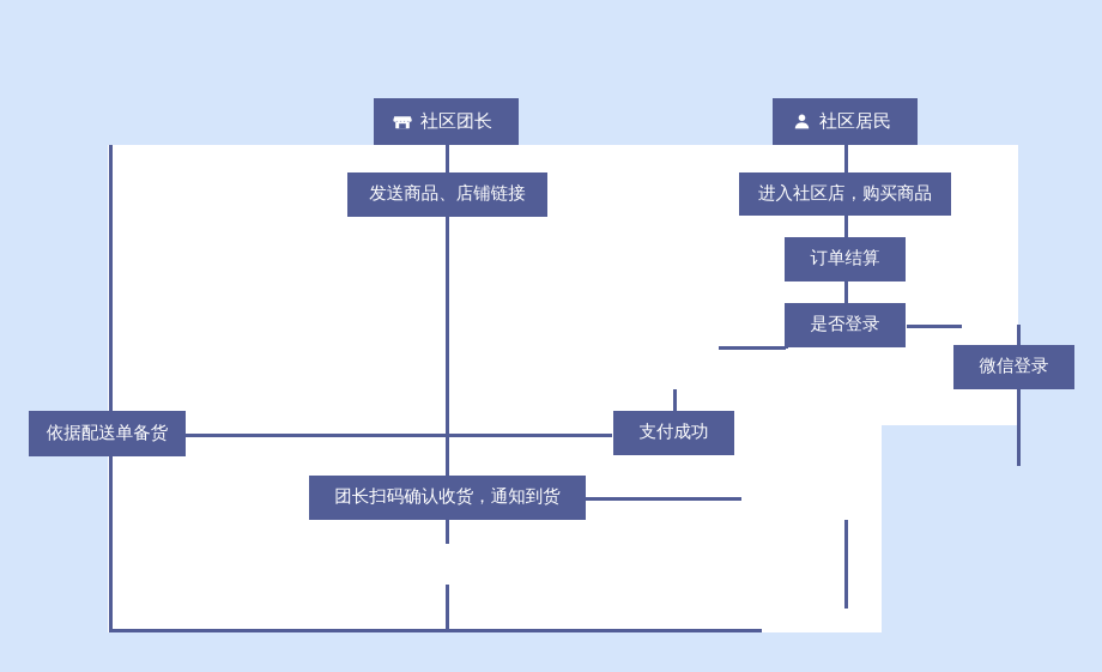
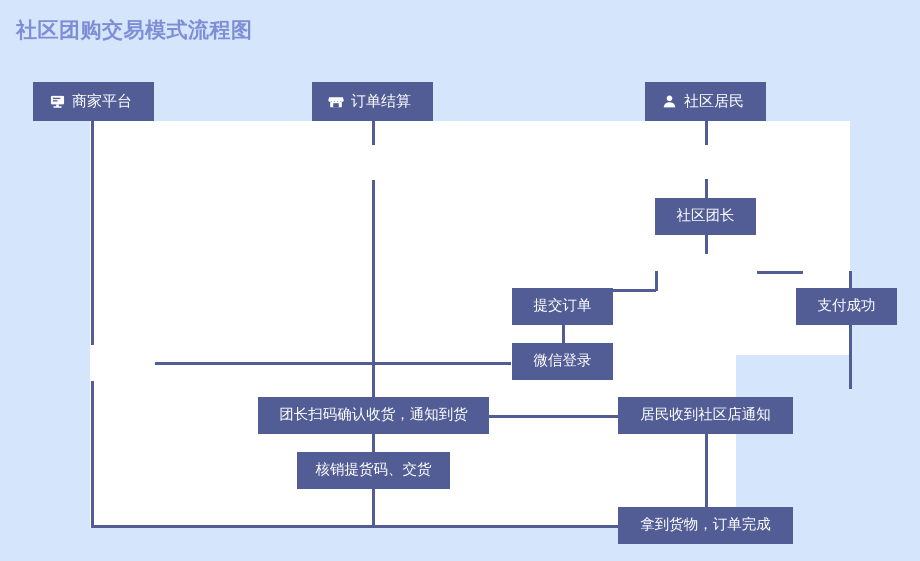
+ 社区团购交易模式流程图
+ 商家平台
- 社区团长
+ 订单结算
  社区居民
- 发送商品、店铺链接
- 进入社区店，购买商品
- 订单结算
+ 社区团长
- 是否登录
- 微信登录
+ 支付成功
+ 提交订单
- 支付成功
+ 微信登录
- 依据配送单备货
  团长扫码确认收货，通知到货
+ 居民收到社区店通知
+ 核销提货码、交货
+ 拿到货物，订单完成
